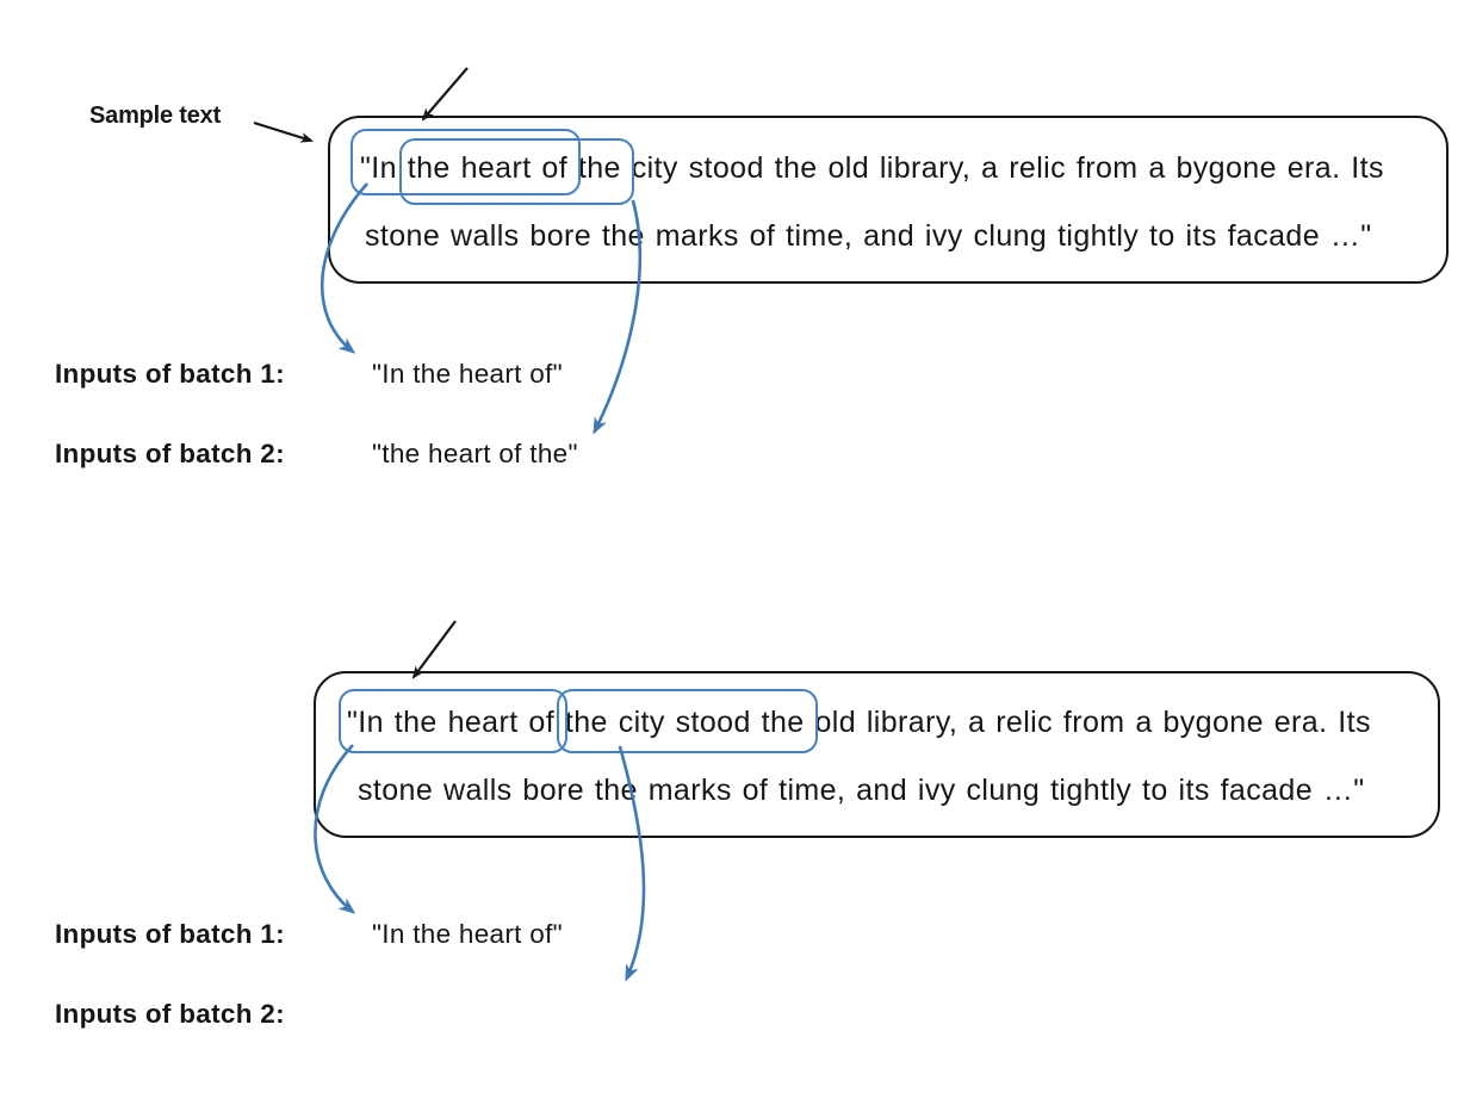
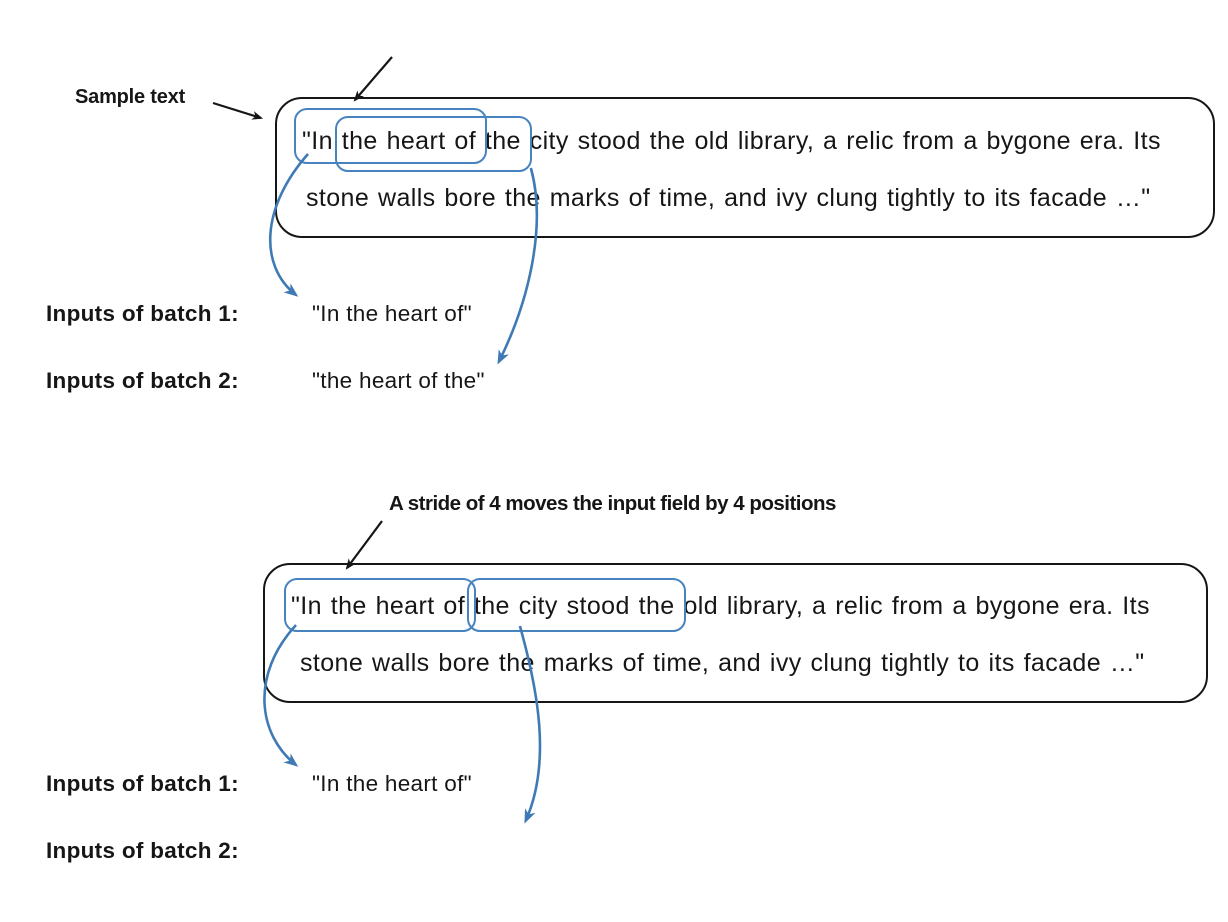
  Sample text
  "In the heart of the city stood the old library, a relic from a bygone era. Its
  stone walls bore the marks of time, and ivy clung tightly to its facade …"
  Inputs of batch 1:
  "In the heart of"
  Inputs of batch 2:
  "the heart of the"
+ A stride of 4 moves the input field by 4 positions
  "In the heart of the city stood the old library, a relic from a bygone era. Its
  stone walls bore the marks of time, and ivy clung tightly to its facade …"
  Inputs of batch 1:
  "In the heart of"
  Inputs of batch 2:
